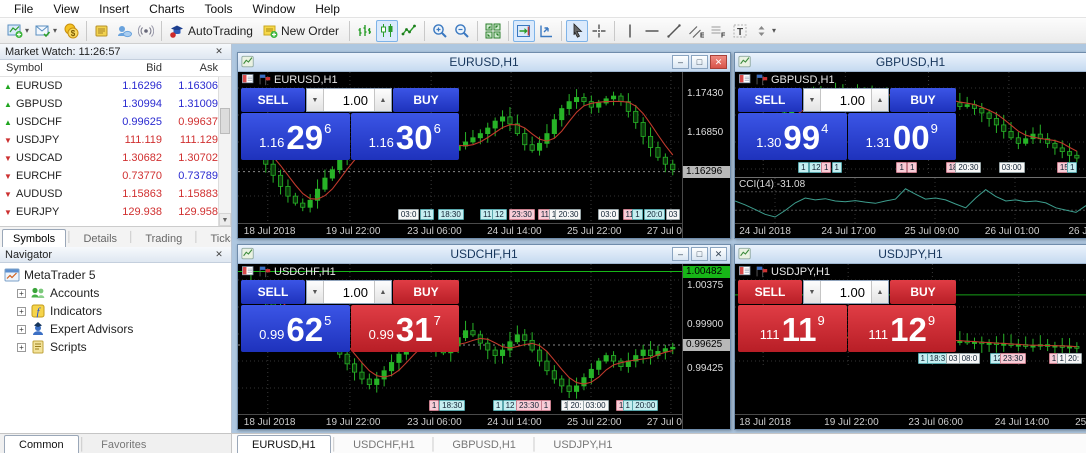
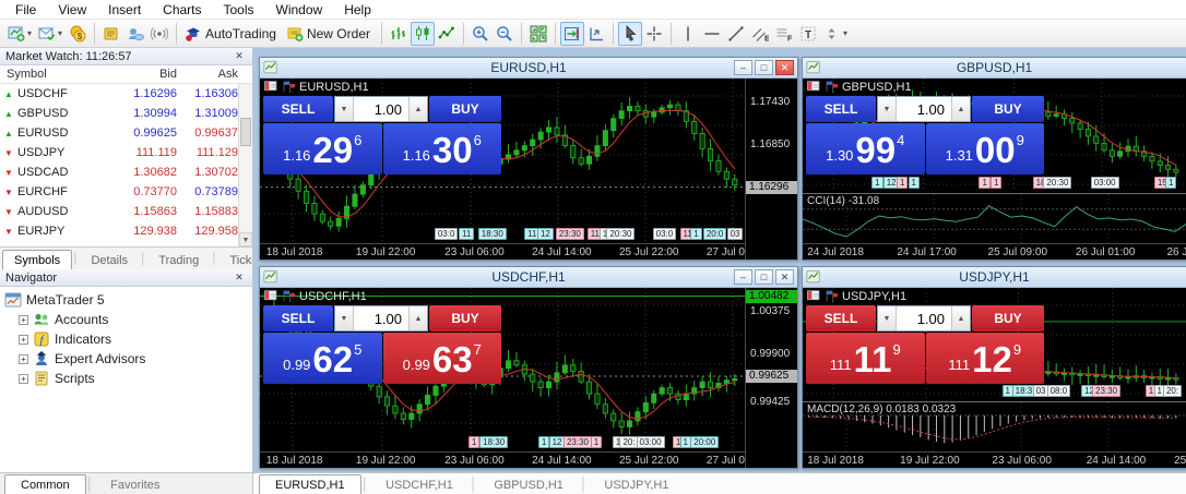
  File
  View
  Insert
  Charts
  Tools
  Window
  Help
  ▾
  ▾
  $
  AutoTrading
  New Order
  T
  ▾
  Market Watch: 11:26:57
  ✕
  Symbol
  Bid
  Ask
  ▲
- EURUSD
+ USDCHF
  1.16296
  1.16306
  ▲
  GBPUSD
  1.30994
  1.31009
  ▲
- USDCHF
+ EURUSD
  0.99625
  0.99637
  ▼
  USDJPY
  111.119
  111.129
  ▼
  USDCAD
  1.30682
  1.30702
  ▼
  EURCHF
  0.73770
  0.73789
  ▼
  AUDUSD
  1.15863
  1.15883
  ▼
  EURJPY
  129.938
  129.958
  Symbols
  │
  Details
  │
  Trading
  │
  Tick
  Navigator
  ✕
  MetaTrader 5
  +
  Accounts
  +
  f
  Indicators
  +
  Expert Advisors
  +
  Scripts
  EURUSD,H1
  –
  □
  ✕
  EURUSD,H1
  03:0
  11
  18:30
  11
  12
  23:30
  11
  1
  20:30
  03:0
  1
  20:0
  03
  SELL
  1.00
  BUY
  1.16
  29
  6
  1.16
  30
  6
  18 Jul 2018
  19 Jul 22:00
  23 Jul 06:00
  24 Jul 14:00
  25 Jul 22:00
  1.17430
  1.16850
  1.16296
  GBPUSD,H1
  GBPUSD,H1
  1
  12
  1
  1
  1
  1
  20:30
  03:00
  1
  SELL
  1.00
  BUY
  1.30
  99
  4
  1.31
  00
  9
  CCI(14) -31.08
  24 Jul 2018
  24 Jul 17:00
  25 Jul 09:00
  26 Jul 01:00
  26 J
  USDCHF,H1
  –
  □
  ✕
  USDCHF,H1
  1
  18:30
  1
  12
  23:30
  1
  1
  20:
  03:00
  1
  1
  20:00
  SELL
  1.00
  BUY
  0.99
  62
  5
  0.99
- 31
+ 63
  7
  18 Jul 2018
  19 Jul 22:00
  23 Jul 06:00
  24 Jul 14:00
  25 Jul 22:00
  1.00375
  0.99900
  0.99425
  1.00482
  0.99625
  USDJPY,H1
  USDJPY,H1
  1
  18:3
  03
  08:0
  23:30
  1
  1
  20:
  SELL
  1.00
  BUY
  111
  11
  9
  111
  12
  9
+ MACD(12,26,9) 0.0183 0.0323
  18 Jul 2018
  19 Jul 22:00
  23 Jul 06:00
  24 Jul 14:00
  25
  Common
  │
  Favorites
  EURUSD,H1
  │
  USDCHF,H1
  │
  GBPUSD,H1
  │
  USDJPY,H1
